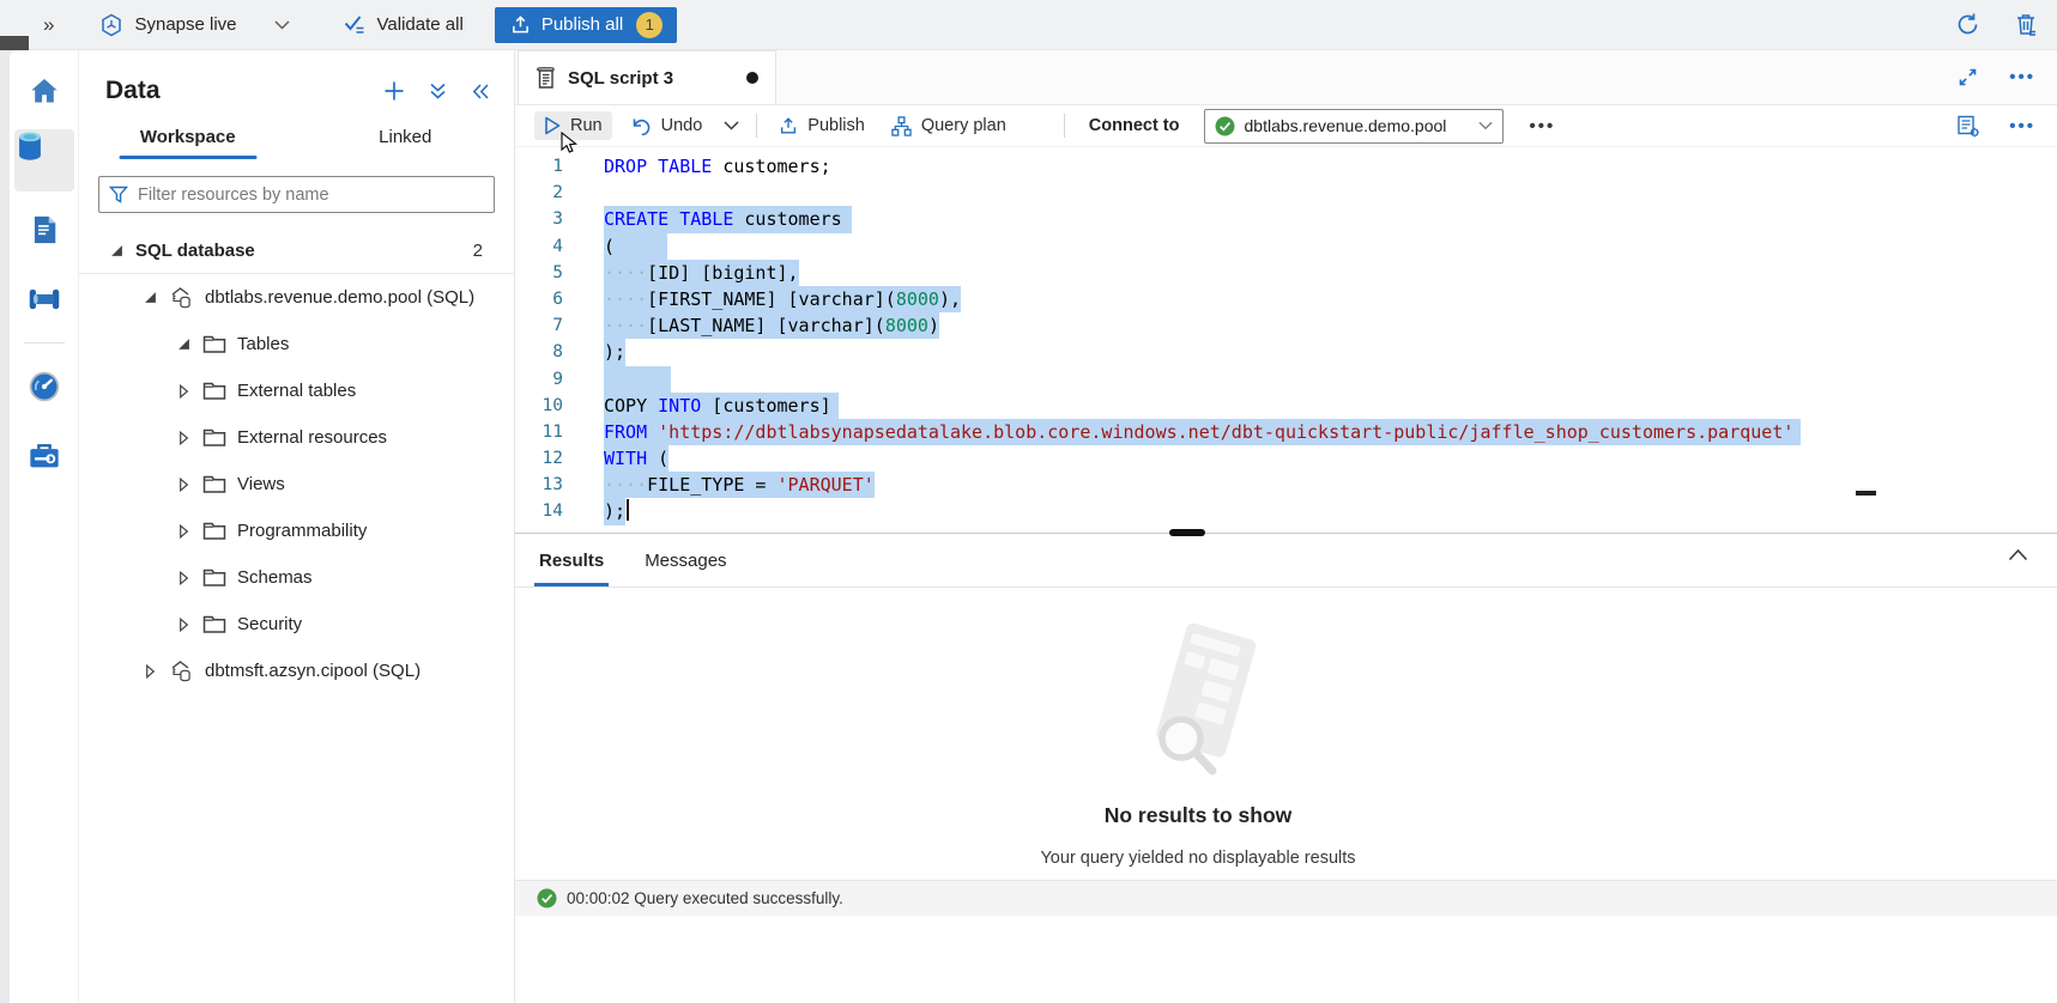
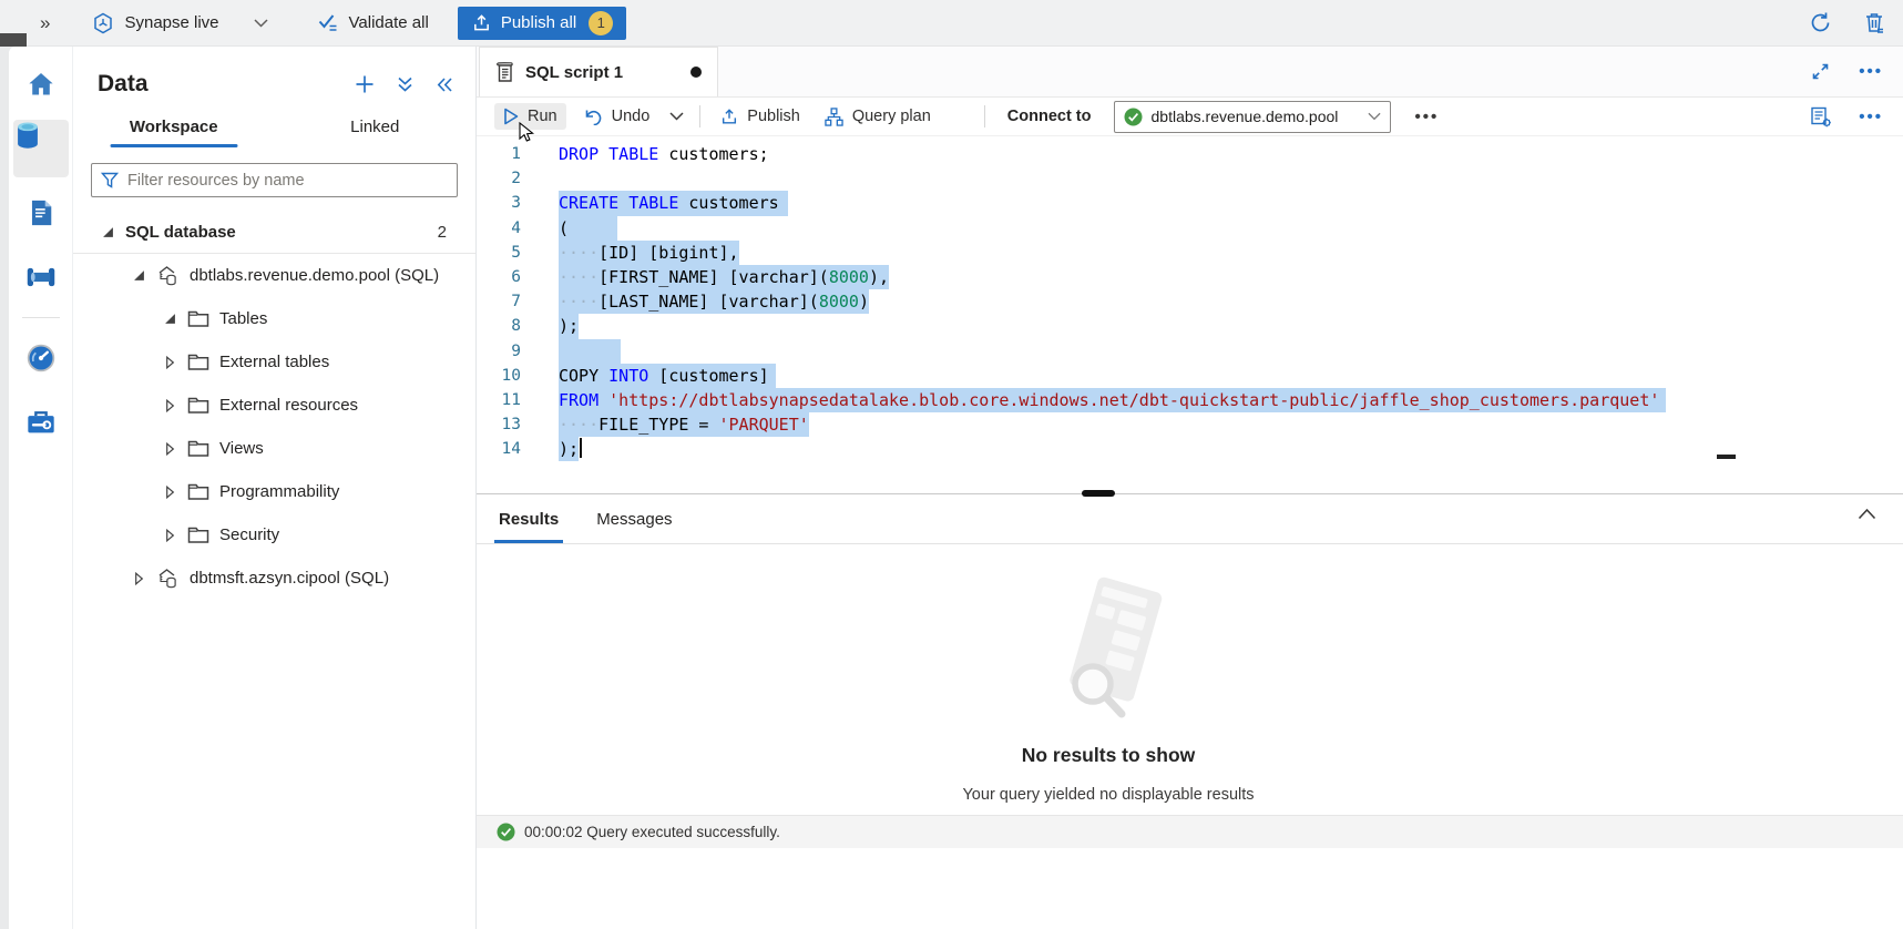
  »
  Synapse live
  Validate all
  Publish all
  1
  Data
  Workspace
  Linked
  Filter resources by name
  SQL database
  2
  dbtlabs.revenue.demo.pool (SQL)
  Tables
  External tables
  External resources
  Views
  Programmability
- Schemas
  Security
  dbtmsft.azsyn.cipool (SQL)
- SQL script 3
+ SQL script 1
  •••
  Run
  Undo
  Publish
  Query plan
  Connect to
  dbtlabs.revenue.demo.pool
  •••
  •••
  1
  DROP TABLE customers;
  2
  3
  CREATE TABLE customers
  4
  (
  5
  ····[ID] [bigint],
  6
  ····[FIRST_NAME] [varchar](8000),
  7
  ····[LAST_NAME] [varchar](8000)
  8
  );
  9
  10
  COPY INTO [customers]
  11
  FROM 'https://dbtlabsynapsedatalake.blob.core.windows.net/dbt-quickstart-public/jaffle_shop_customers.parquet'
- 12
- WITH (
  13
  ····FILE_TYPE = 'PARQUET'
  14
  );
  Results
  Messages
  No results to show
  Your query yielded no displayable results
  00:00:02 Query executed successfully.
